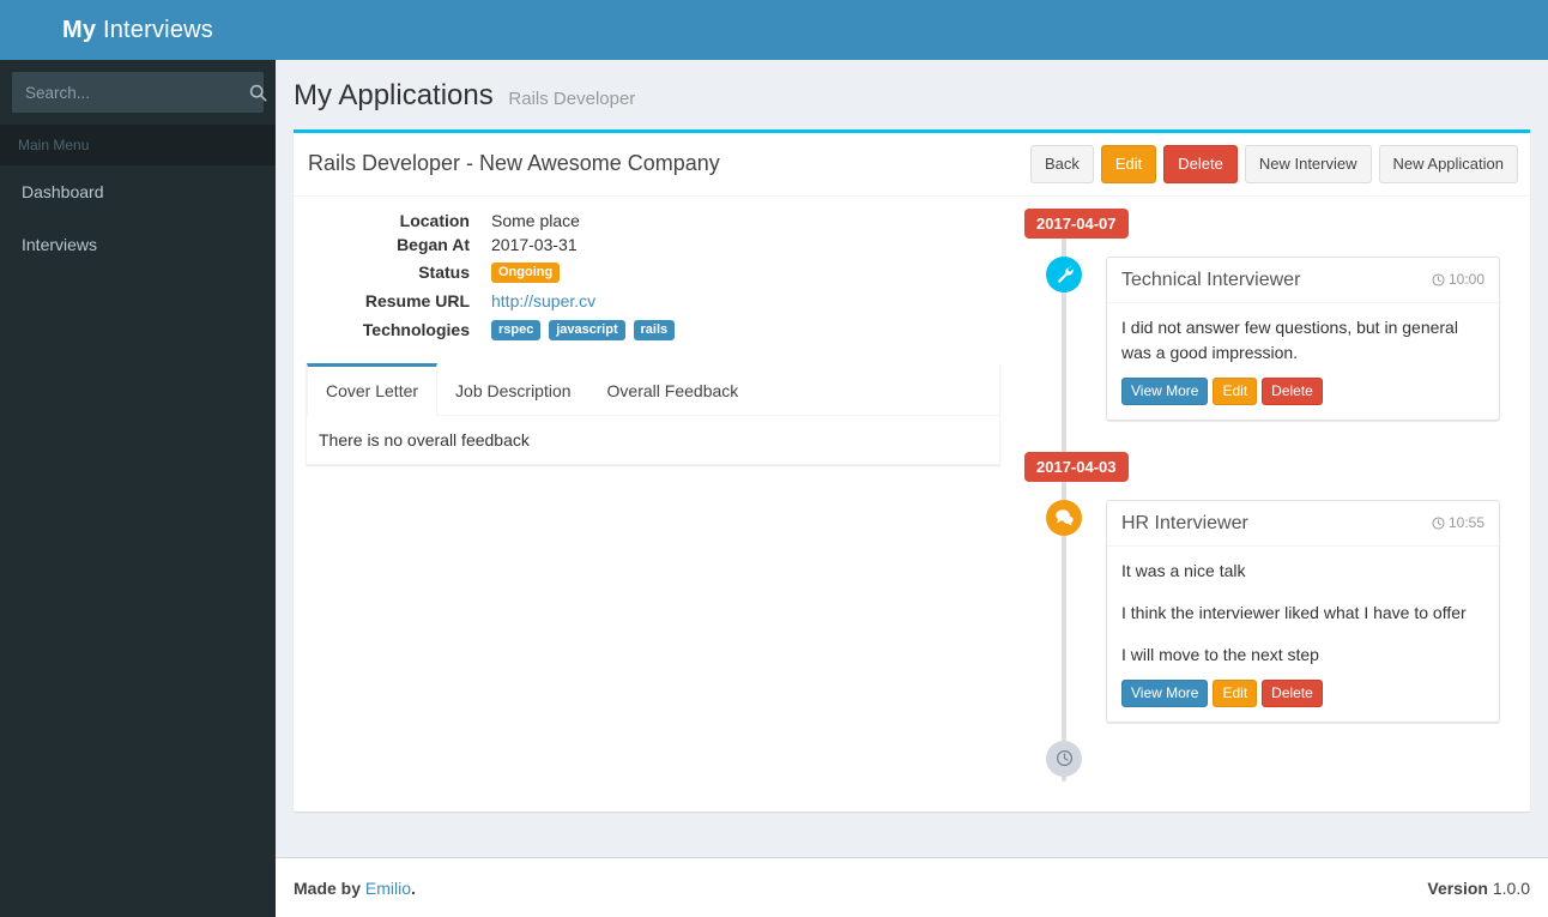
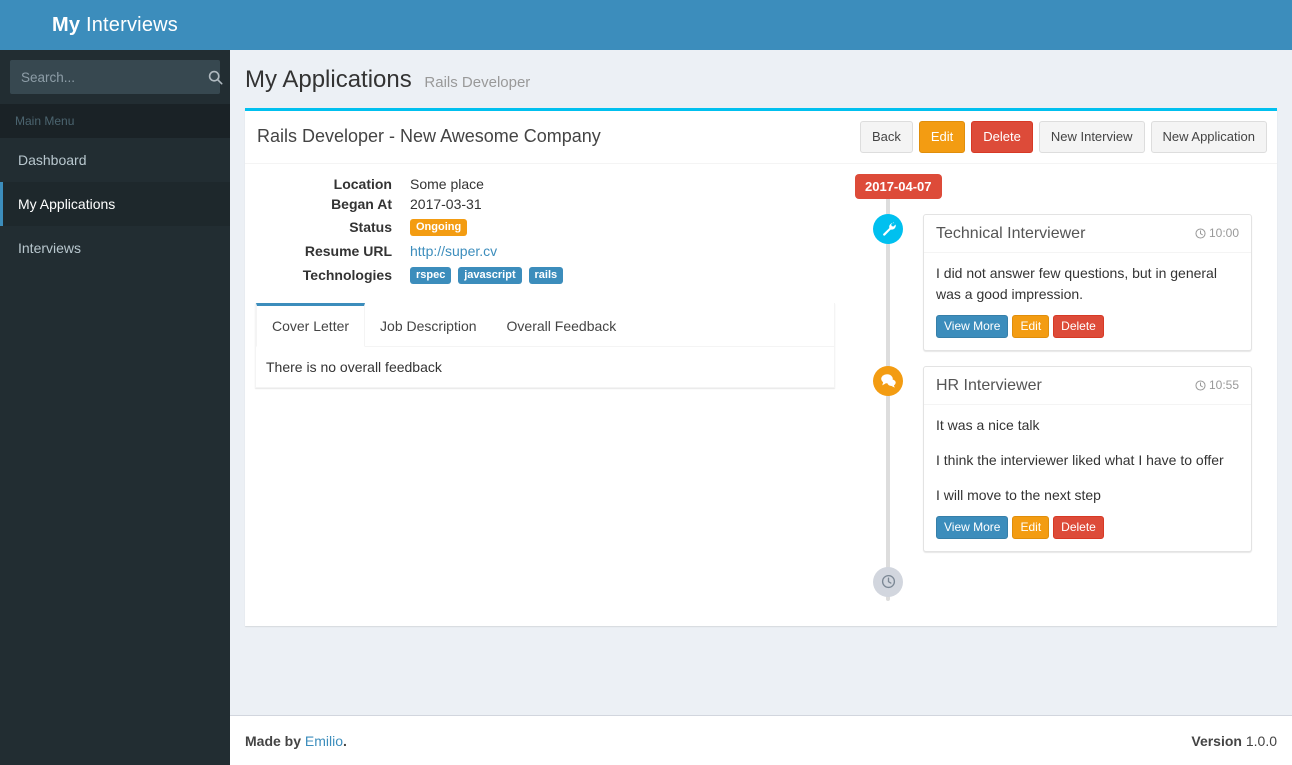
  My
  Interviews
  Search...
  Main Menu
  Dashboard
+ My Applications
  Interviews
  My Applications Rails Developer
  Rails Developer - New Awesome Company
  Back
  Edit
  Delete
  New Interview
  New Application
  Location
  Some place
  Began At
  2017-03-31
  Status
  Ongoing
  Resume URL
  http://super.cv
  Technologies
  rspec javascript rails
  Cover Letter
  Job Description
  Overall Feedback
  There is no overall feedback
  2017-04-07
  Technical Interviewer
  10:00
  I did not answer few questions, but in general was a good impression.
  View More
  Edit
  Delete
- 2017-04-03
  HR Interviewer
  10:55
  It was a nice talk
  I think the interviewer liked what I have to offer
  I will move to the next step
  View More
  Edit
  Delete
  Made by Emilio.
  Version 1.0.0
